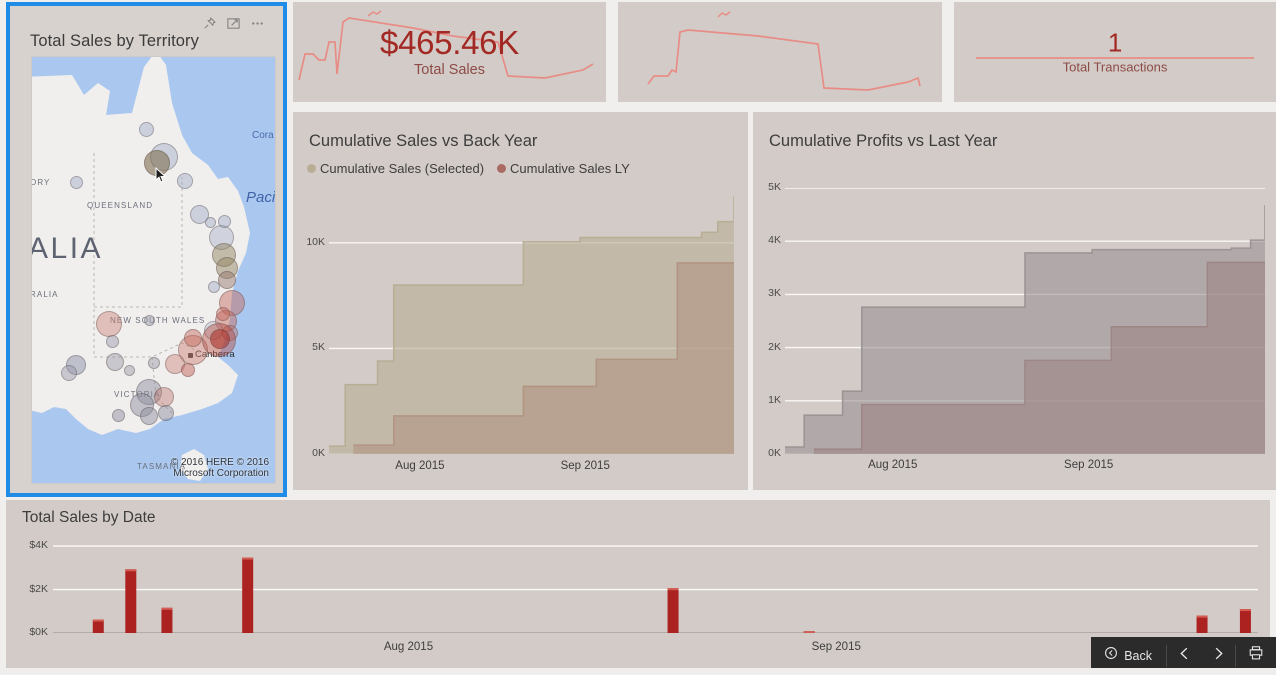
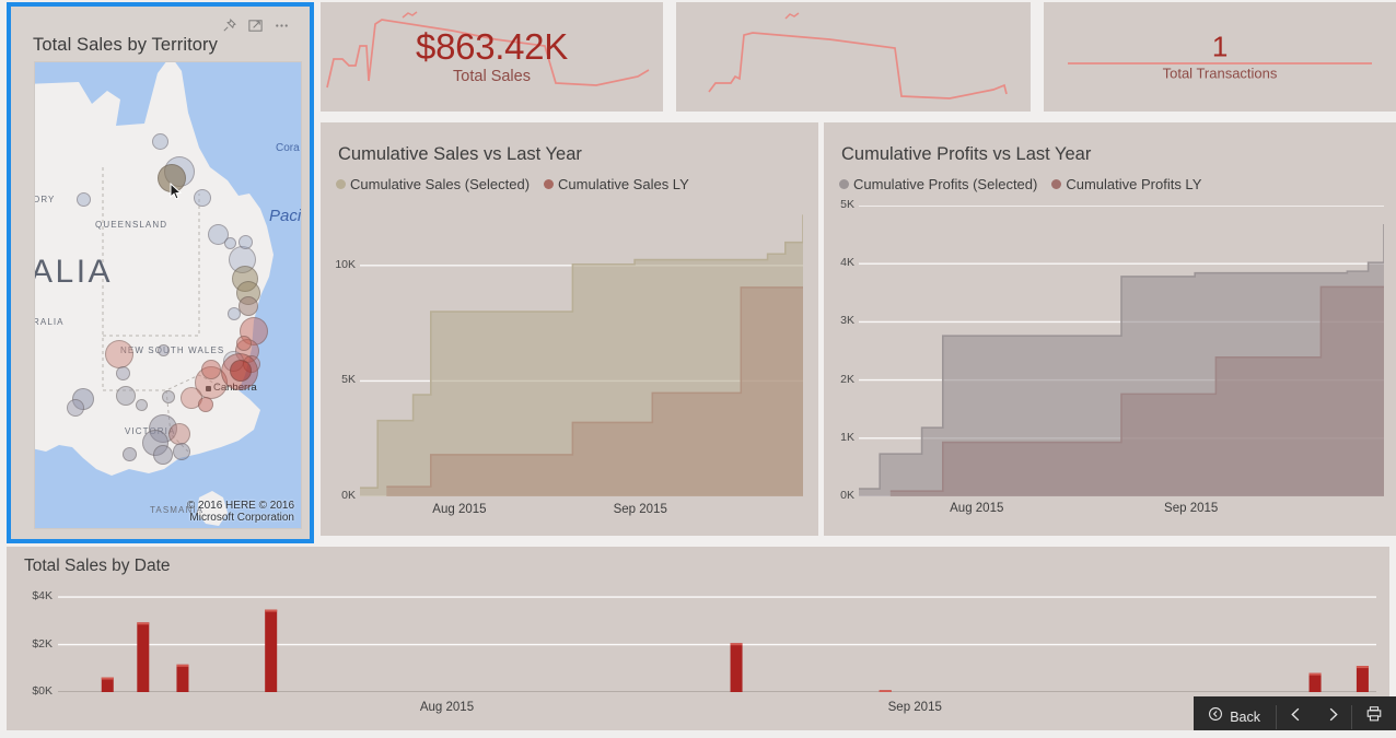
  Total Sales by Territory
  Cora
  Paci
  ORY
  QUEENSLAND
  ALIA
  RALIA
  NEW SOUTH WALES
  VICTORIA
  TASMANIA
  Canberra
  © 2016 HERE © 2016
  Microsoft Corporation
- $465.46K
+ $863.42K
  Total Sales
  1
  Total Transactions
- Cumulative Sales vs Back Year
+ Cumulative Sales vs Last Year
  Cumulative Sales (Selected)
  Cumulative Sales LY
  0K
  5K
  10K
  Aug 2015
  Sep 2015
  Cumulative Profits vs Last Year
+ Cumulative Profits (Selected)
+ Cumulative Profits LY
  Aug 2015
  Sep 2015
  0K
  1K
  2K
  3K
  4K
  5K
  Total Sales by Date
  Aug 2015
  Sep 2015
  $0K
  $2K
  $4K
  Back
